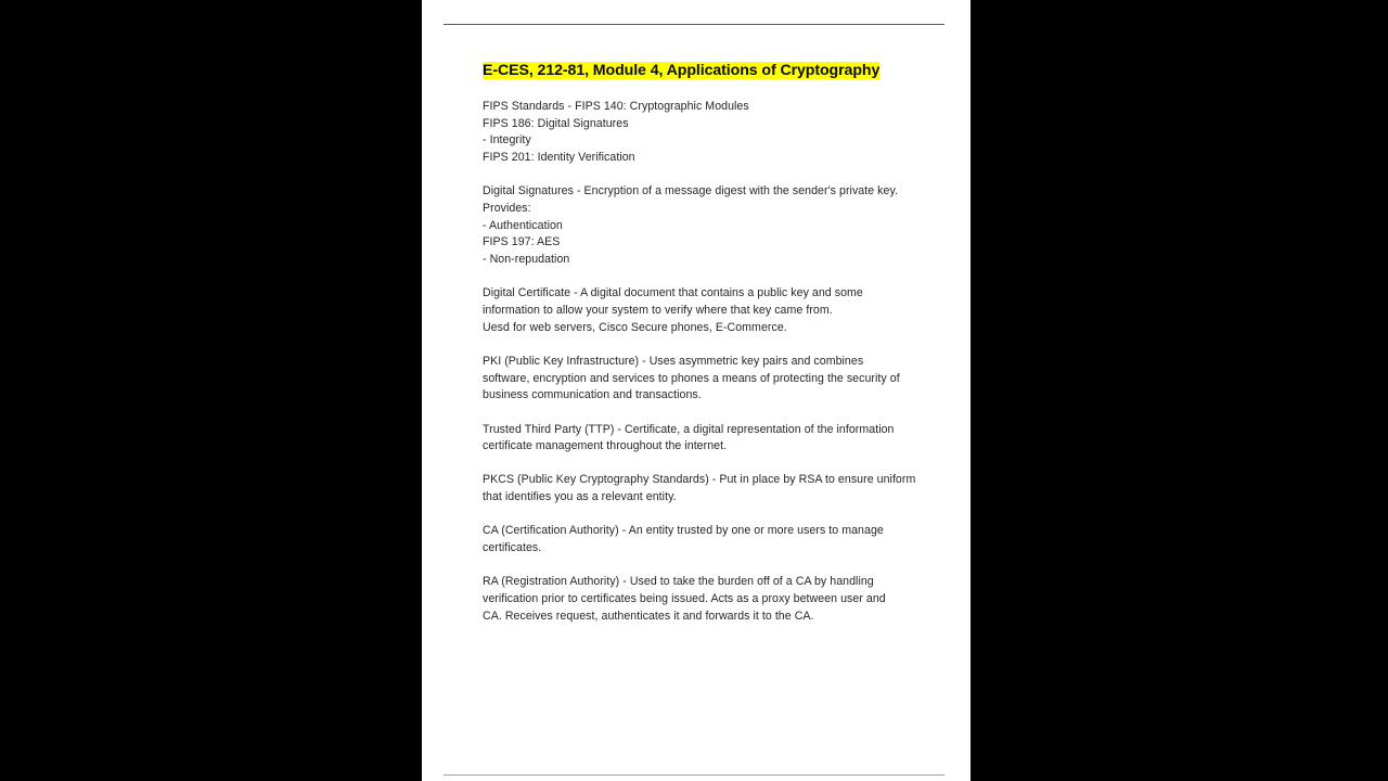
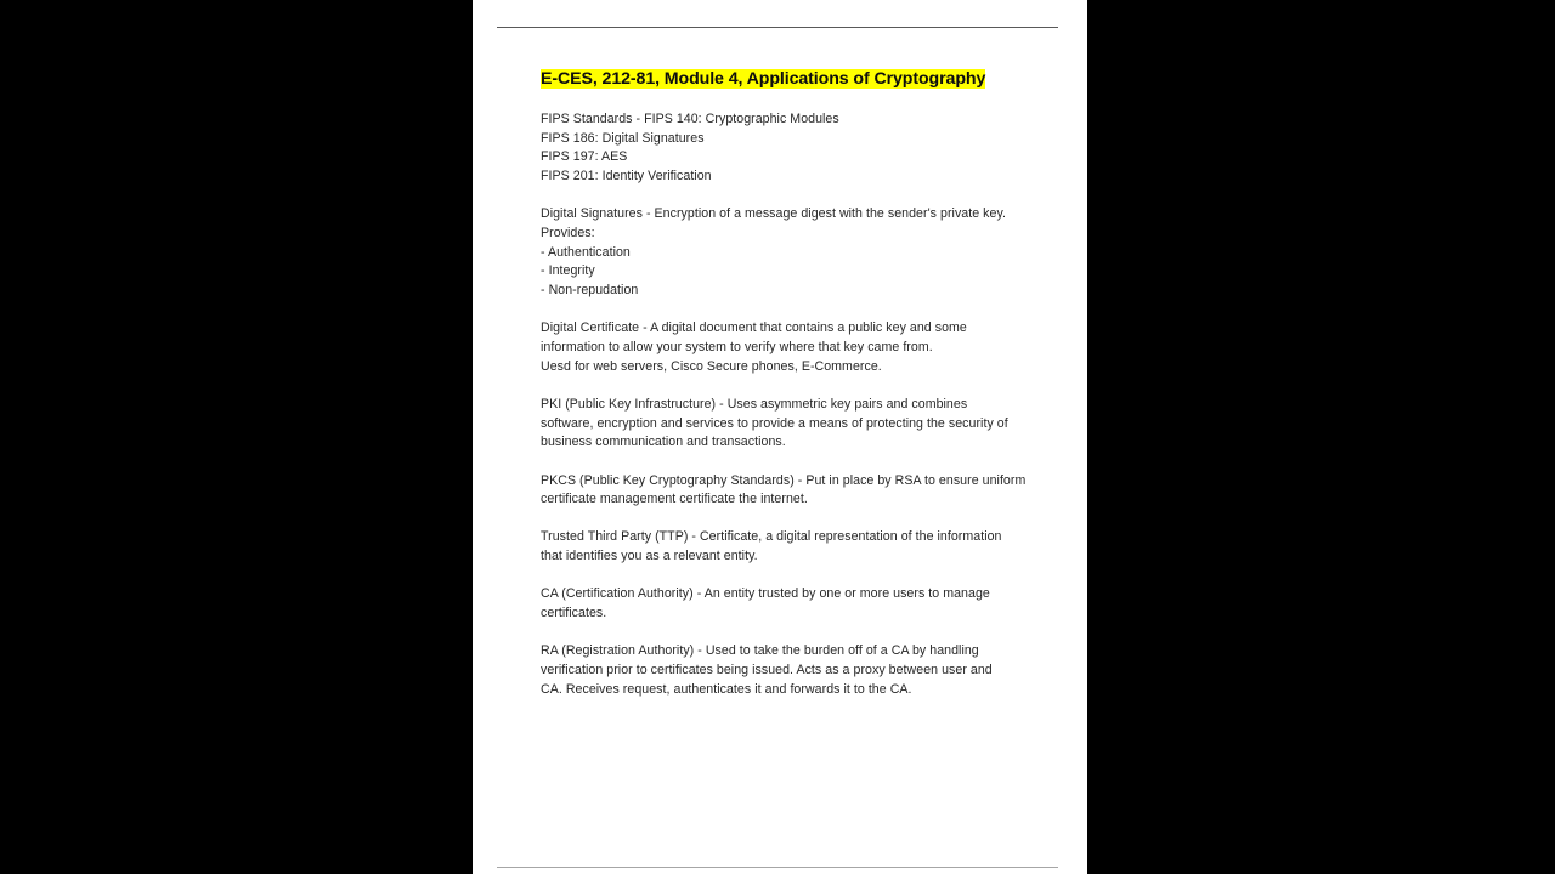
  E-CES, 212-81, Module 4, Applications of Cryptography
  FIPS Standards - FIPS 140: Cryptographic Modules
  FIPS 186: Digital Signatures
- - Integrity
+ FIPS 197: AES
  FIPS 201: Identity Verification
  Digital Signatures - Encryption of a message digest with the sender's private key.
  Provides:
  - Authentication
- FIPS 197: AES
+ - Integrity
  - Non-repudation
  Digital Certificate - A digital document that contains a public key and some
  information to allow your system to verify where that key came from.
  Uesd for web servers, Cisco Secure phones, E-Commerce.
  PKI (Public Key Infrastructure) - Uses asymmetric key pairs and combines
- software, encryption and services to phones a means of protecting the security of
+ software, encryption and services to provide a means of protecting the security of
  business communication and transactions.
- Trusted Third Party (TTP) - Certificate, a digital representation of the information
+ PKCS (Public Key Cryptography Standards) - Put in place by RSA to ensure uniform
- certificate management throughout the internet.
+ certificate management certificate the internet.
- PKCS (Public Key Cryptography Standards) - Put in place by RSA to ensure uniform
+ Trusted Third Party (TTP) - Certificate, a digital representation of the information
  that identifies you as a relevant entity.
  CA (Certification Authority) - An entity trusted by one or more users to manage
  certificates.
  RA (Registration Authority) - Used to take the burden off of a CA by handling
  verification prior to certificates being issued. Acts as a proxy between user and
  CA. Receives request, authenticates it and forwards it to the CA.
